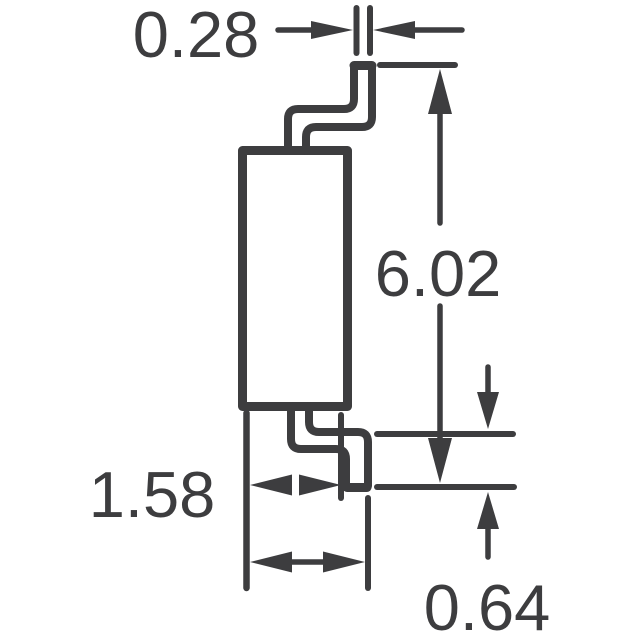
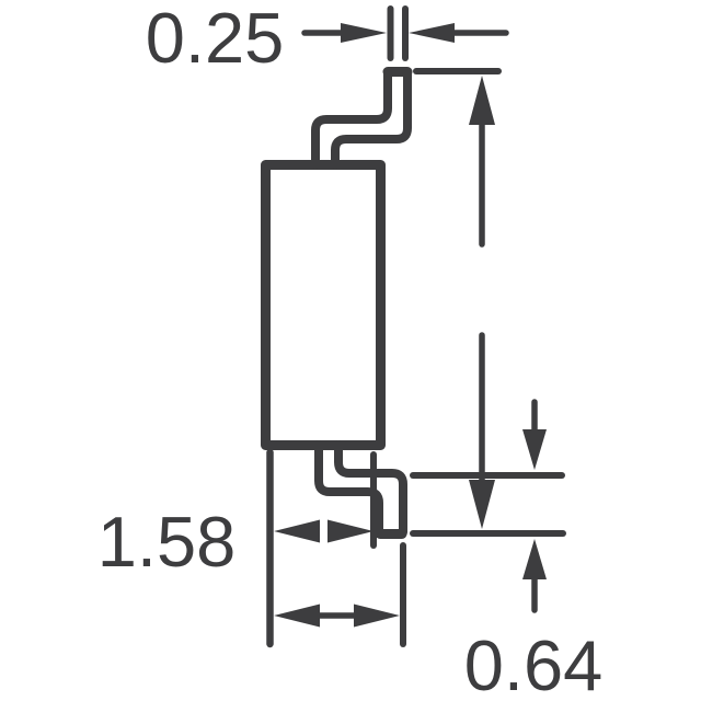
- 0.28
+ 0.25
- 6.02
  1.58
  0.64
